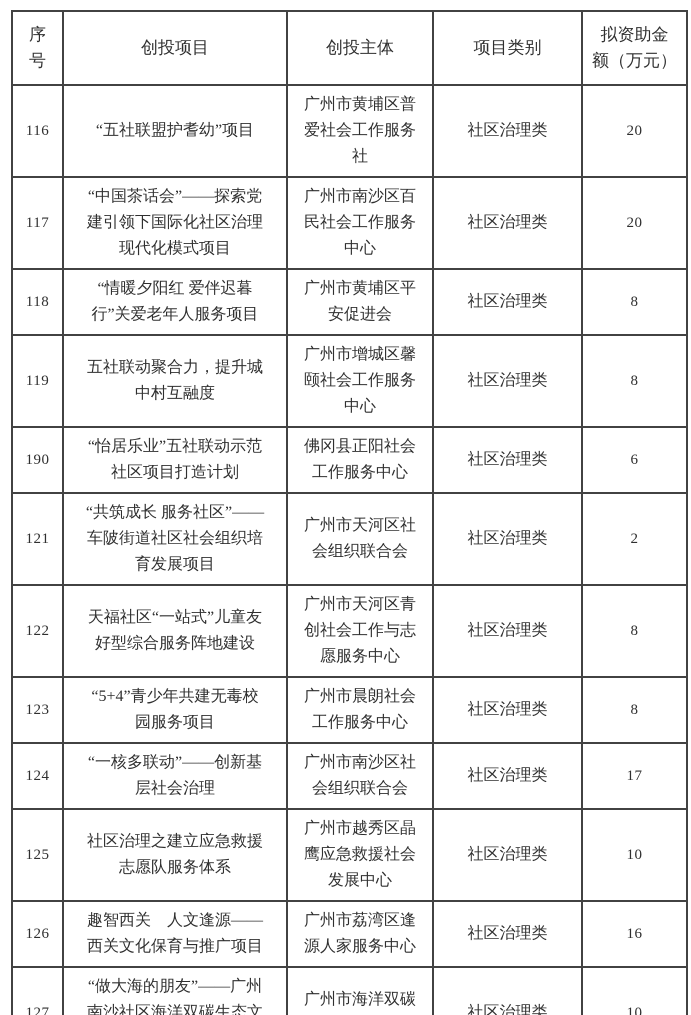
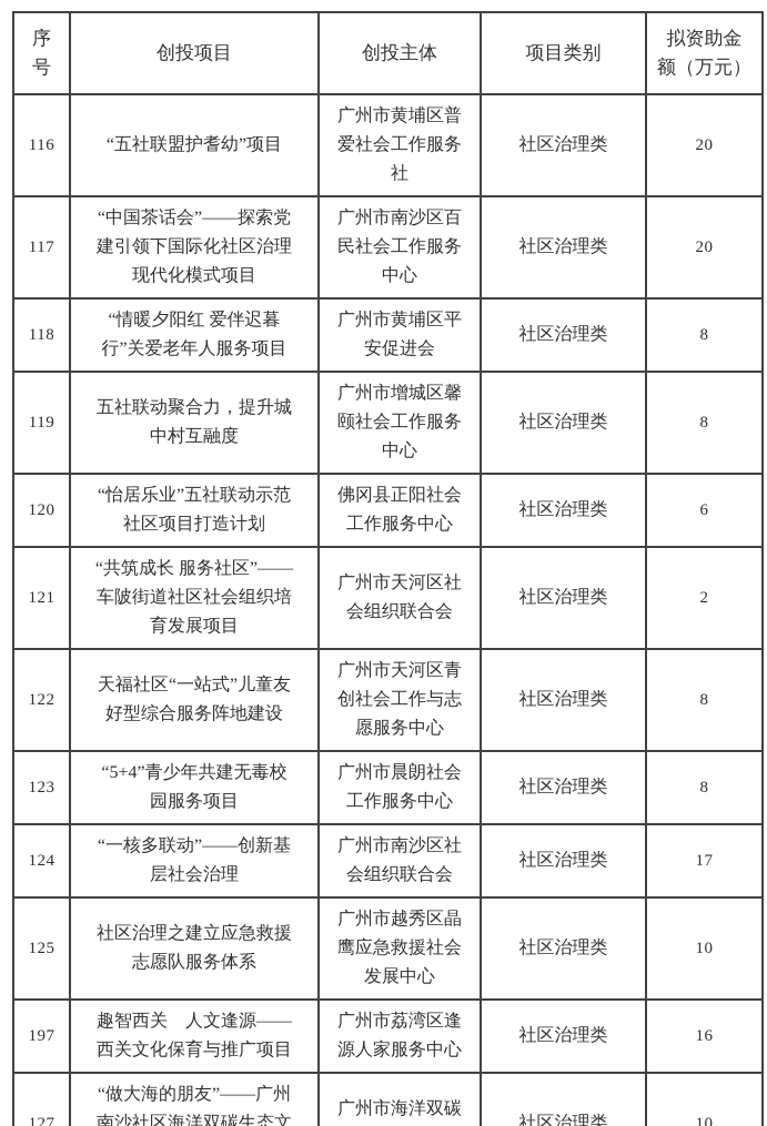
  序 号	创投项目	创投主体	项目类别	拟资助金 额（万元）
  116	“五社联盟护耆幼”项目	广州市黄埔区普爱社会工作服务社	社区治理类	20
  117	“中国茶话会”——探索党建引领下国际化社区治理现代化模式项目	广州市南沙区百民社会工作服务中心	社区治理类	20
  118	“情暖夕阳红 爱伴迟暮行”关爱老年人服务项目	广州市黄埔区平安促进会	社区治理类	8
  119	五社联动聚合力，提升城中村互融度	广州市增城区馨颐社会工作服务中心	社区治理类	8
- 190	“怡居乐业”五社联动示范社区项目打造计划	佛冈县正阳社会工作服务中心	社区治理类	6
+ 120	“怡居乐业”五社联动示范社区项目打造计划	佛冈县正阳社会工作服务中心	社区治理类	6
  121	“共筑成长 服务社区”——车陂街道社区社会组织培育发展项目	广州市天河区社会组织联合会	社区治理类	2
  122	天福社区“一站式”儿童友好型综合服务阵地建设	广州市天河区青创社会工作与志愿服务中心	社区治理类	8
  123	“5+4”青少年共建无毒校园服务项目	广州市晨朗社会工作服务中心	社区治理类	8
  124	“一核多联动”——创新基层社会治理	广州市南沙区社会组织联合会	社区治理类	17
  125	社区治理之建立应急救援志愿队服务体系	广州市越秀区晶鹰应急救援社会发展中心	社区治理类	10
- 126	趣智西关 人文逢源——西关文化保育与推广项目	广州市荔湾区逢源人家服务中心	社区治理类	16
+ 197	趣智西关 人文逢源——西关文化保育与推广项目	广州市荔湾区逢源人家服务中心	社区治理类	16
  127	“做大海的朋友”——广州南沙社区海洋双碳生态文	广州市海洋双碳	社区治理类	10
